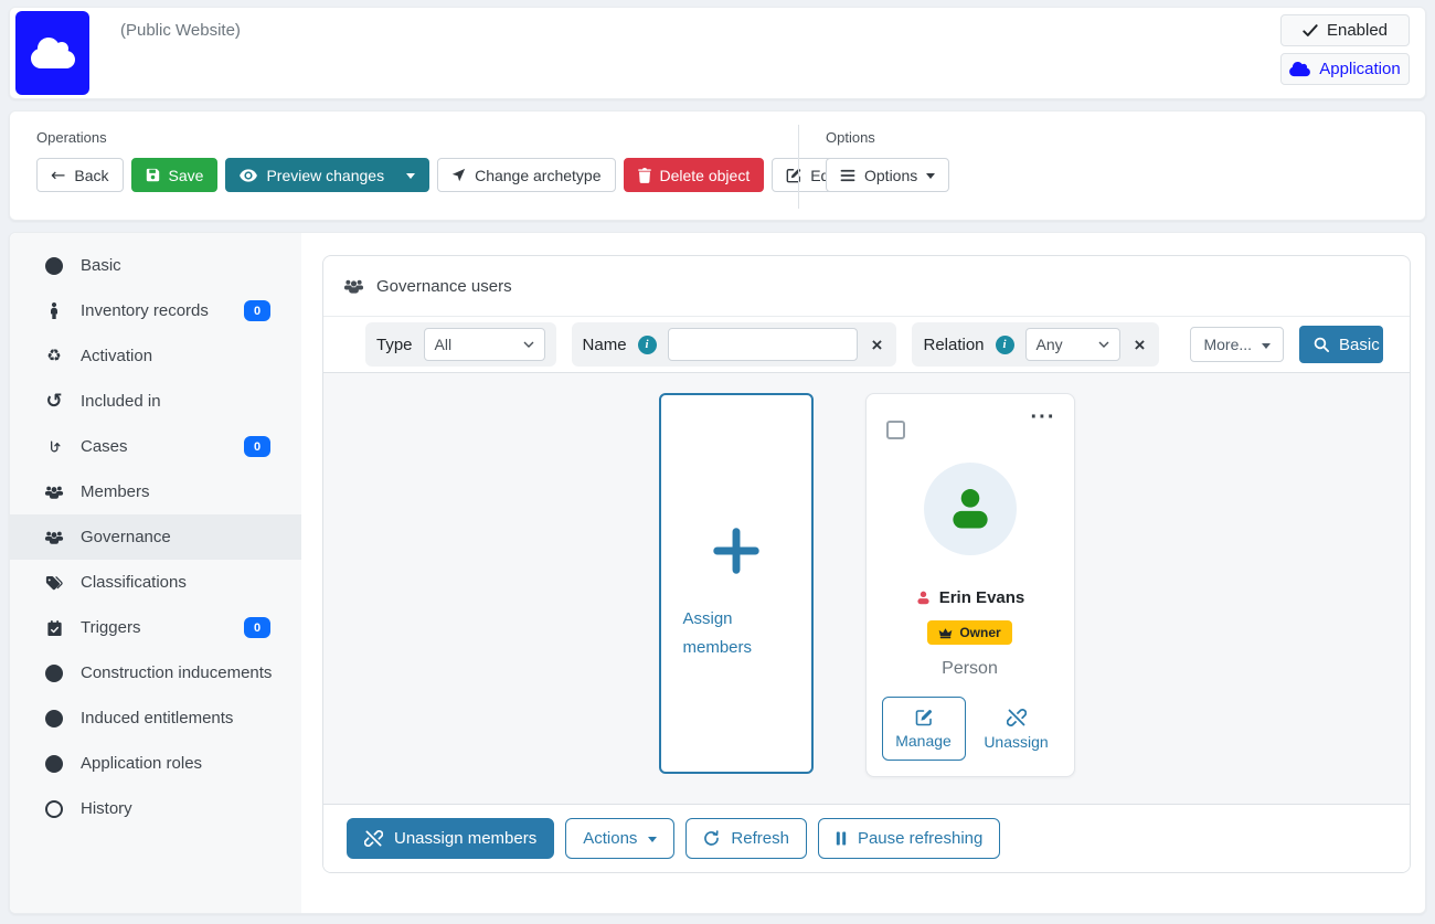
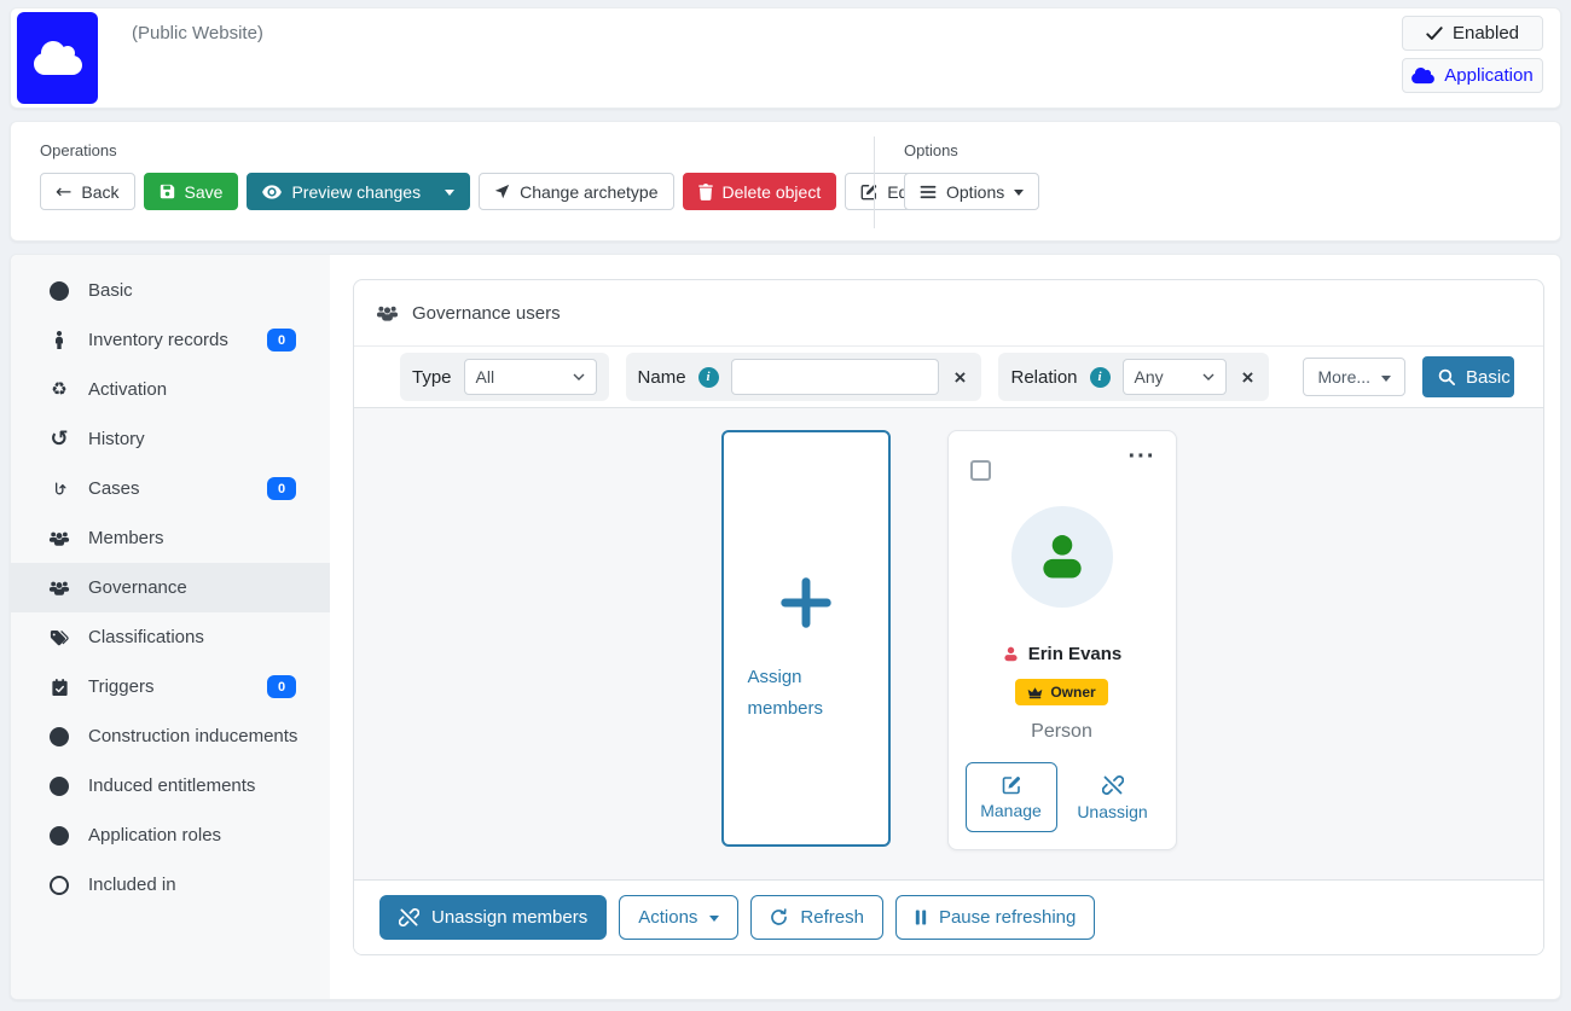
  (Public Website)
  Enabled
  Application
  Operations
  ←
  Back
  Save
  Preview changes
  Change archetype
  Delete object
  Options
  Options
  Basic
  Inventory records
  0
  ♻
  Activation
  ↺
- Included in
+ History
  Cases
  0
  Members
  Governance
  Classifications
  Triggers
  0
  Construction inducements
  Induced entitlements
  Application roles
- History
+ Included in
  Governance users
  Type
  All
  Name
  i
  ×
  Relation
  i
  Any
  ×
  More...
  Basic
  Assign members
  ···
  Erin Evans
  Owner
  Person
  Manage
  Unassign
  Unassign members
  Actions
  Refresh
  Pause refreshing
